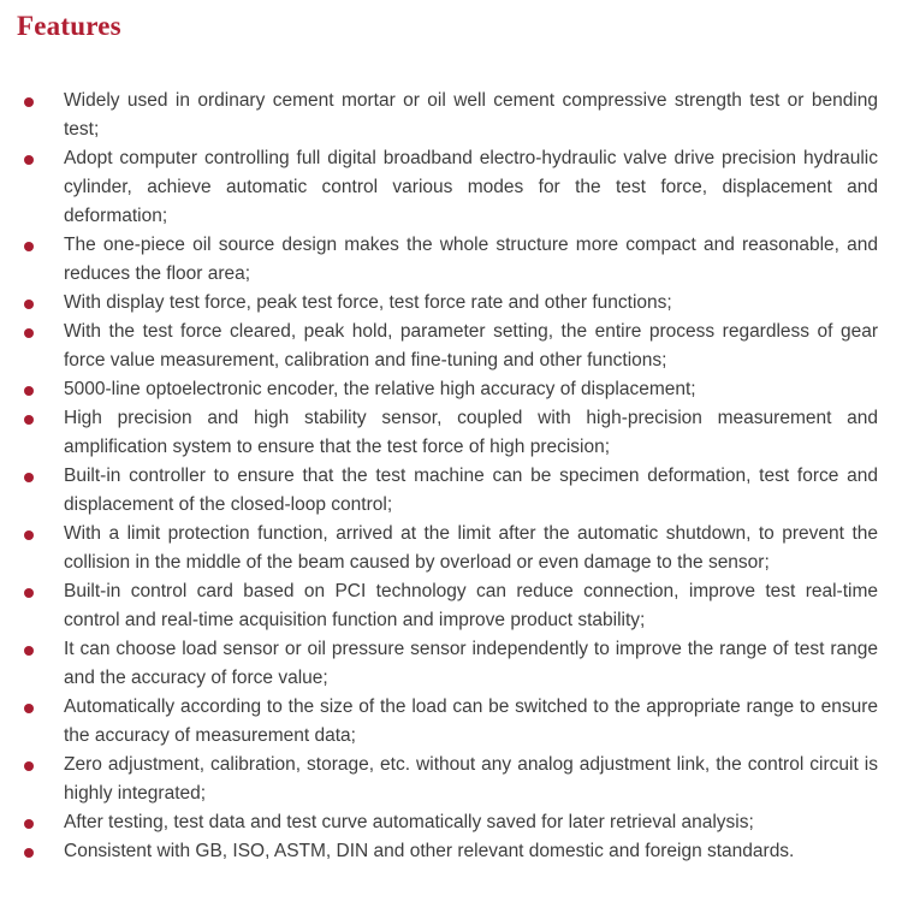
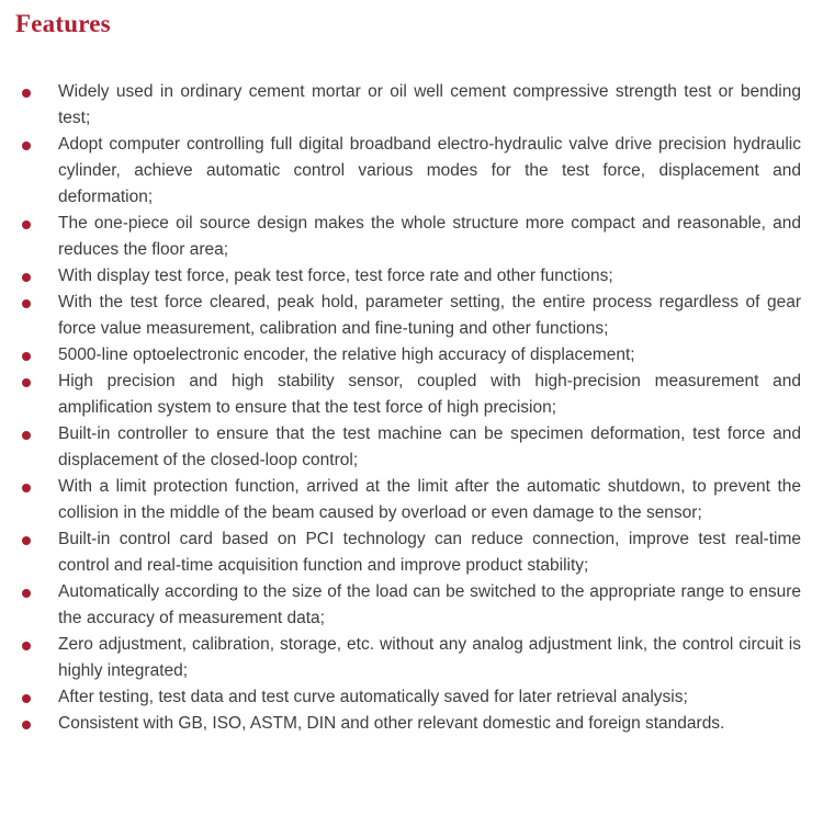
  Features
  Widely used in ordinary cement mortar or oil well cement compressive strength test or bending test;
  Adopt computer controlling full digital broadband electro-hydraulic valve drive precision hydraulic cylinder, achieve automatic control various modes for the test force, displacement and deformation;
  The one-piece oil source design makes the whole structure more compact and reasonable, and reduces the floor area;
  With display test force, peak test force, test force rate and other functions;
  With the test force cleared, peak hold, parameter setting, the entire process regardless of gear force value measurement, calibration and fine-tuning and other functions;
  5000-line optoelectronic encoder, the relative high accuracy of displacement;
  High precision and high stability sensor, coupled with high-precision measurement and amplification system to ensure that the test force of high precision;
  Built-in controller to ensure that the test machine can be specimen deformation, test force and displacement of the closed-loop control;
  With a limit protection function, arrived at the limit after the automatic shutdown, to prevent the collision in the middle of the beam caused by overload or even damage to the sensor;
  Built-in control card based on PCI technology can reduce connection, improve test real-time control and real-time acquisition function and improve product stability;
- It can choose load sensor or oil pressure sensor independently to improve the range of test range and the accuracy of force value;
  Automatically according to the size of the load can be switched to the appropriate range to ensure the accuracy of measurement data;
  Zero adjustment, calibration, storage, etc. without any analog adjustment link, the control circuit is highly integrated;
  After testing, test data and test curve automatically saved for later retrieval analysis;
  Consistent with GB, ISO, ASTM, DIN and other relevant domestic and foreign standards.
